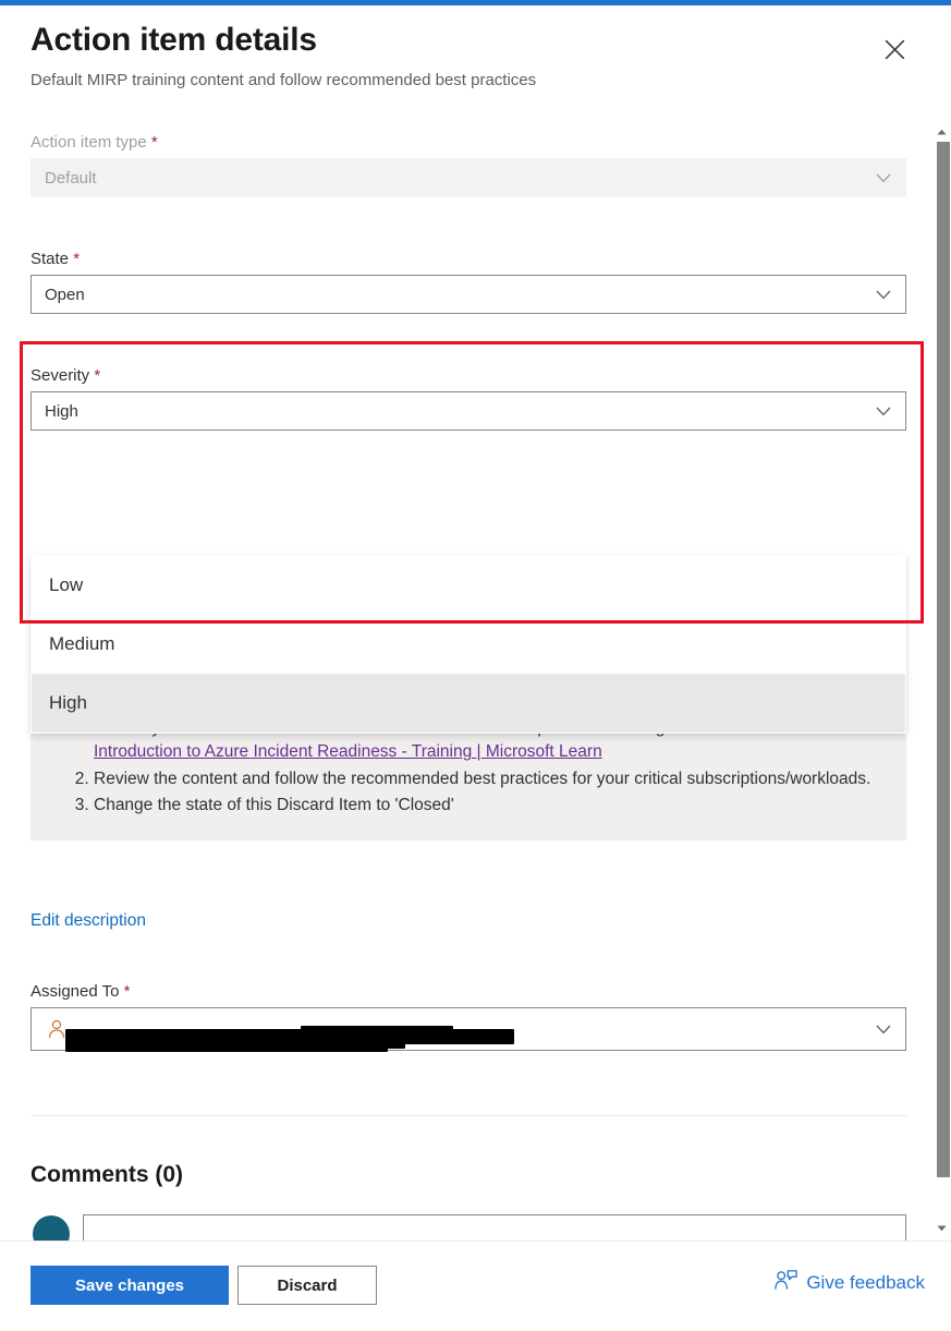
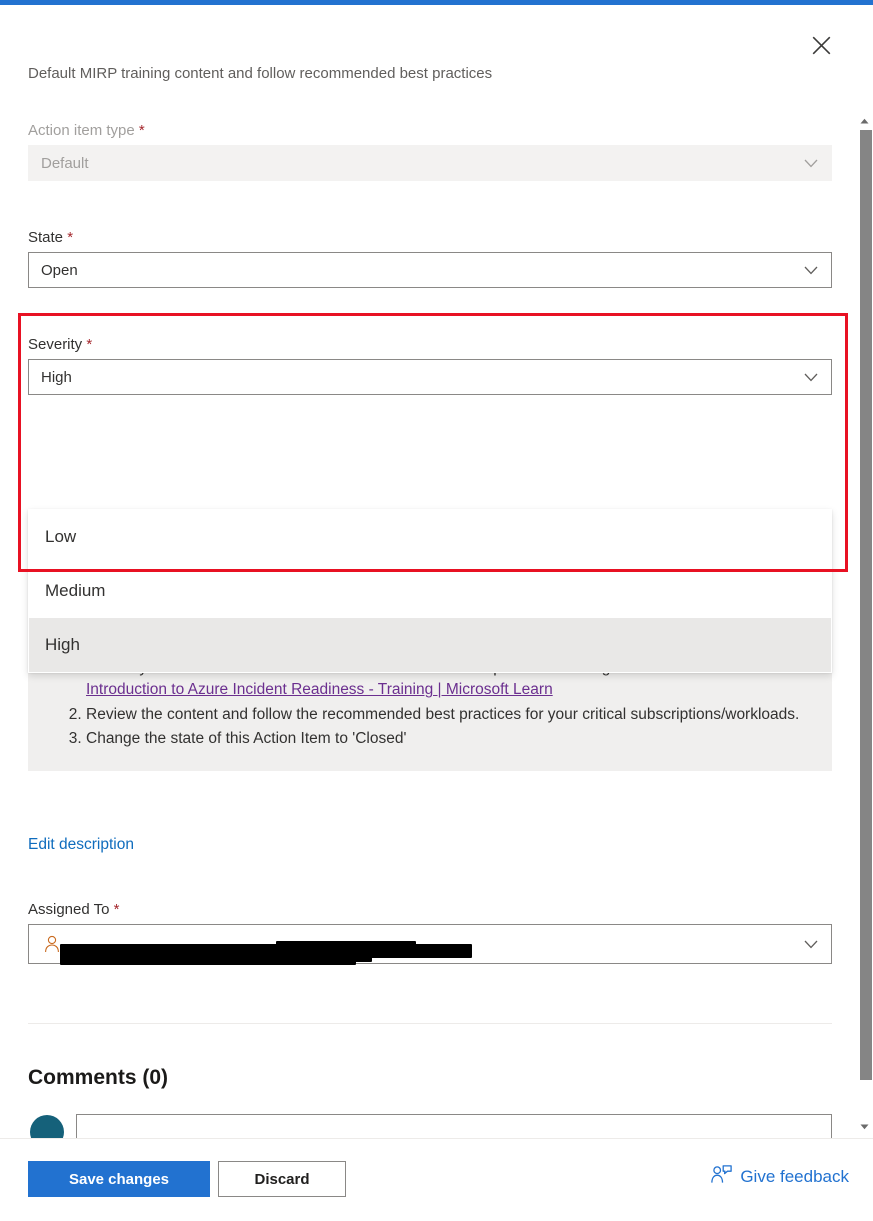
- Action item details
  Default MIRP training content and follow recommended best practices
  Action item type *
  Default
  State *
  Open
  Severity *
  High
  Introduction to Azure Incident Readiness - Training | Microsoft Learn
  Review the content and follow the recommended best practices for your critical subscriptions/workloads.
- Change the state of this Discard Item to 'Closed'
+ Change the state of this Action Item to 'Closed'
  Edit description
  Assigned To *
  Comments (0)
  Low
  Medium
  High
  Save changes
  Discard
  Give feedback
